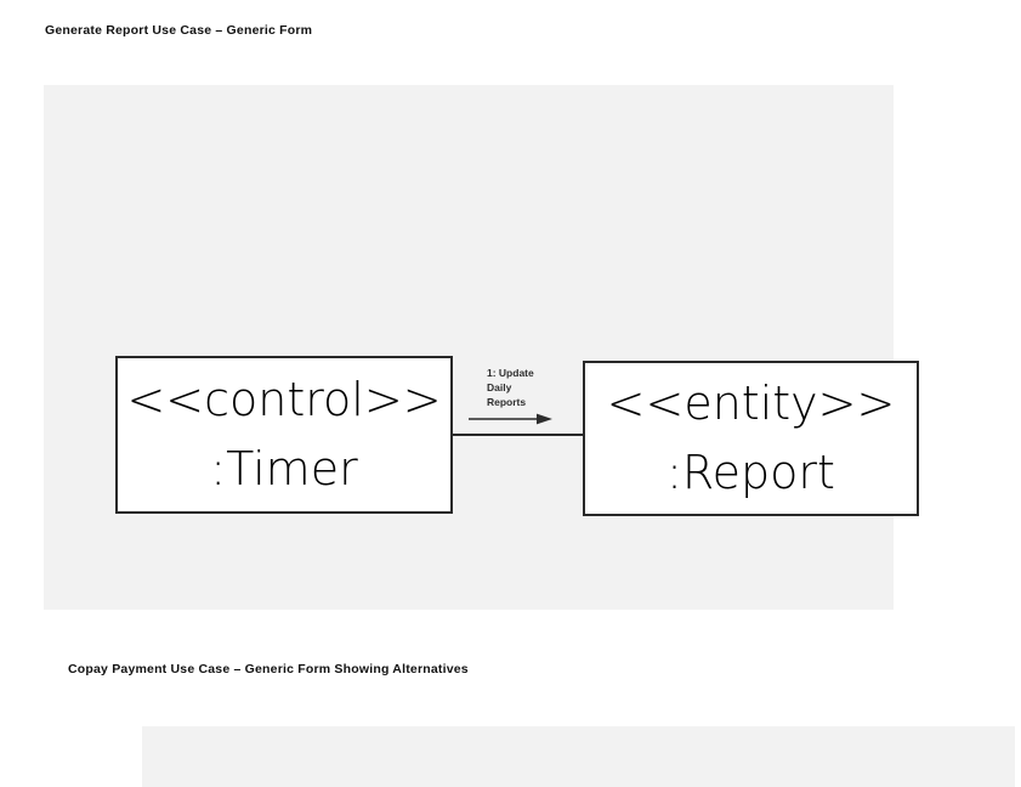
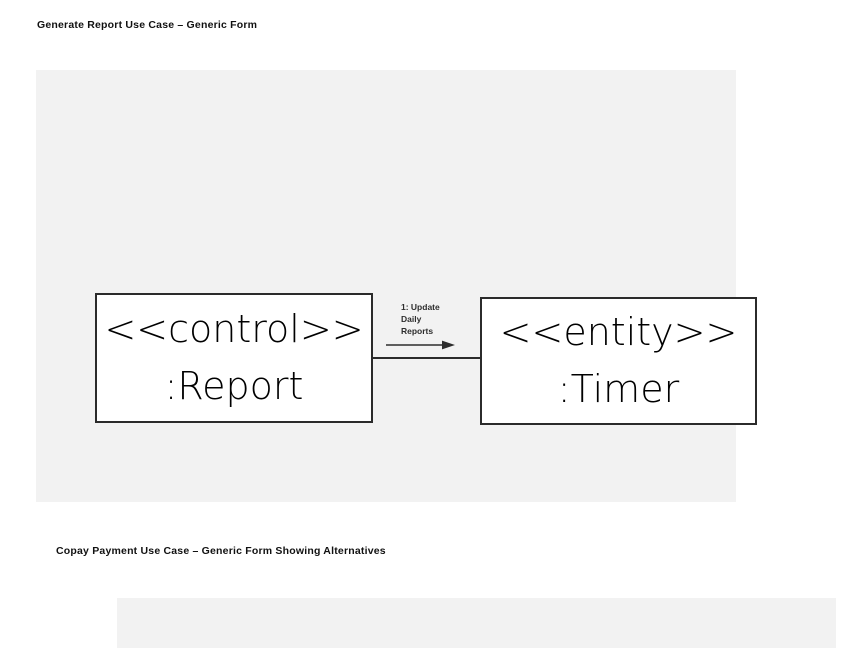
  Generate Report Use Case – Generic Form
  <<control>>
- :Timer
+ :Report
  <<entity>>
- :Report
+ :Timer
  1: Update
  Daily
  Reports
  Copay Payment Use Case – Generic Form Showing Alternatives
